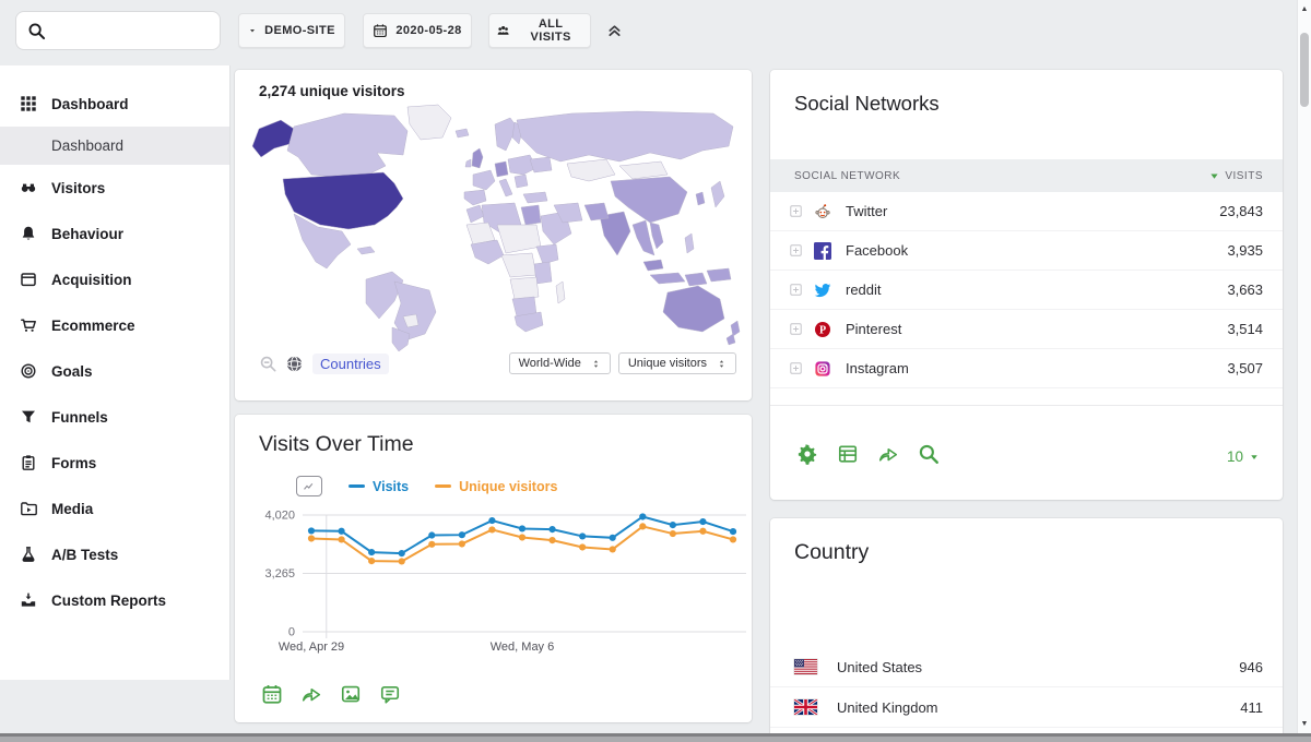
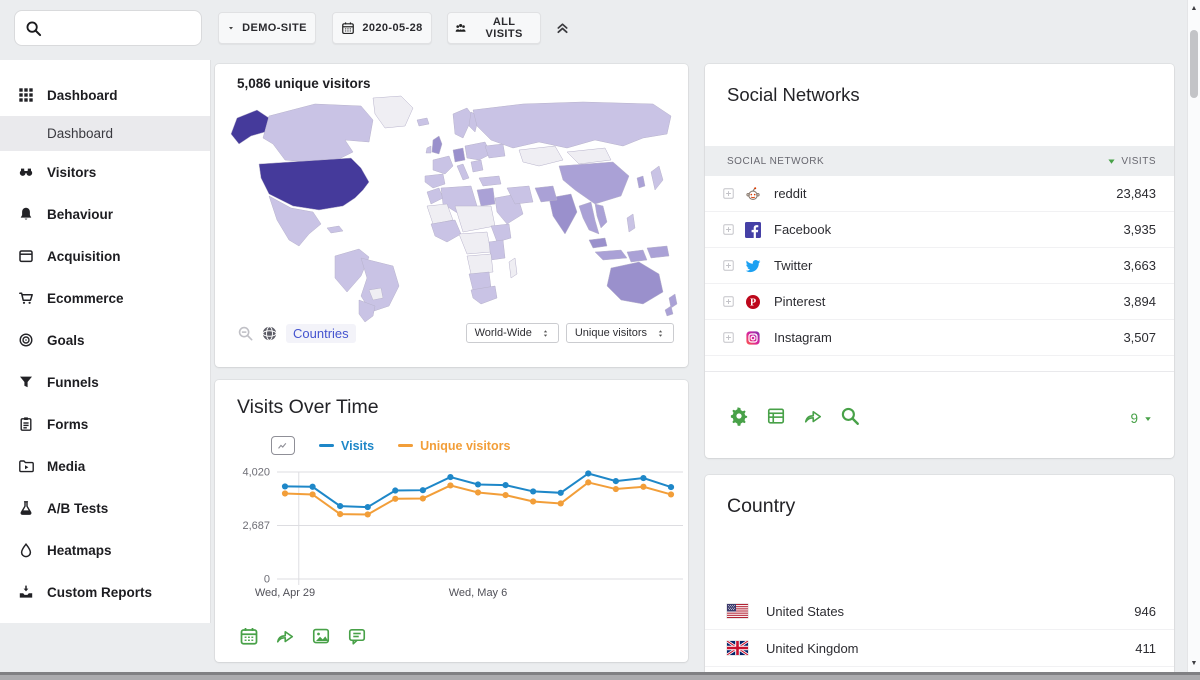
  DEMO-SITE
  2020-05-28
  ALL VISITS
  Dashboard
  Dashboard
  Visitors
  Behaviour
  Acquisition
  Ecommerce
  Goals
  Funnels
  Forms
  Media
  A/B Tests
+ Heatmaps
  Custom Reports
- 2,274 unique visitors
+ 5,086 unique visitors
  Countries
  World-Wide
  Unique visitors
  Visits Over Time
  Visits
  Unique visitors
  0
- 3,265
+ 2,687
  4,020
  Wed, Apr 29
  Wed, May 6
  Social Networks
  SOCIAL NETWORK
  VISITS
- Twitter
+ reddit
  23,843
  Facebook
  3,935
- reddit
+ Twitter
  3,663
  P
  Pinterest
- 3,514
+ 3,894
  Instagram
  3,507
- 10
+ 9
  Country
  United States
  946
  United Kingdom
  411
